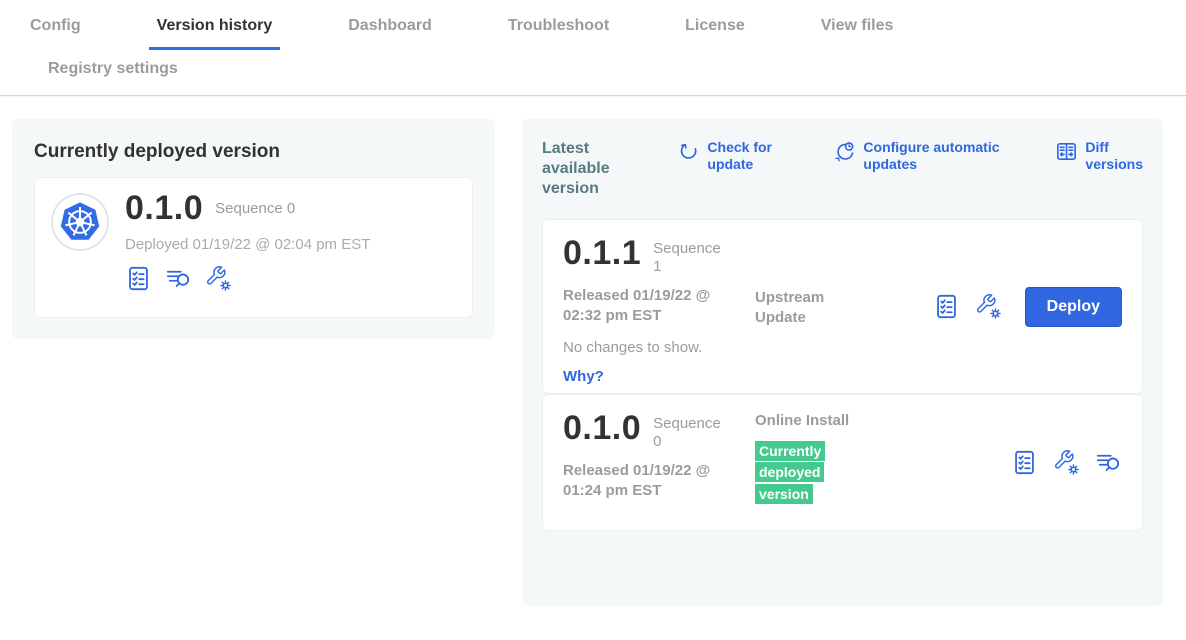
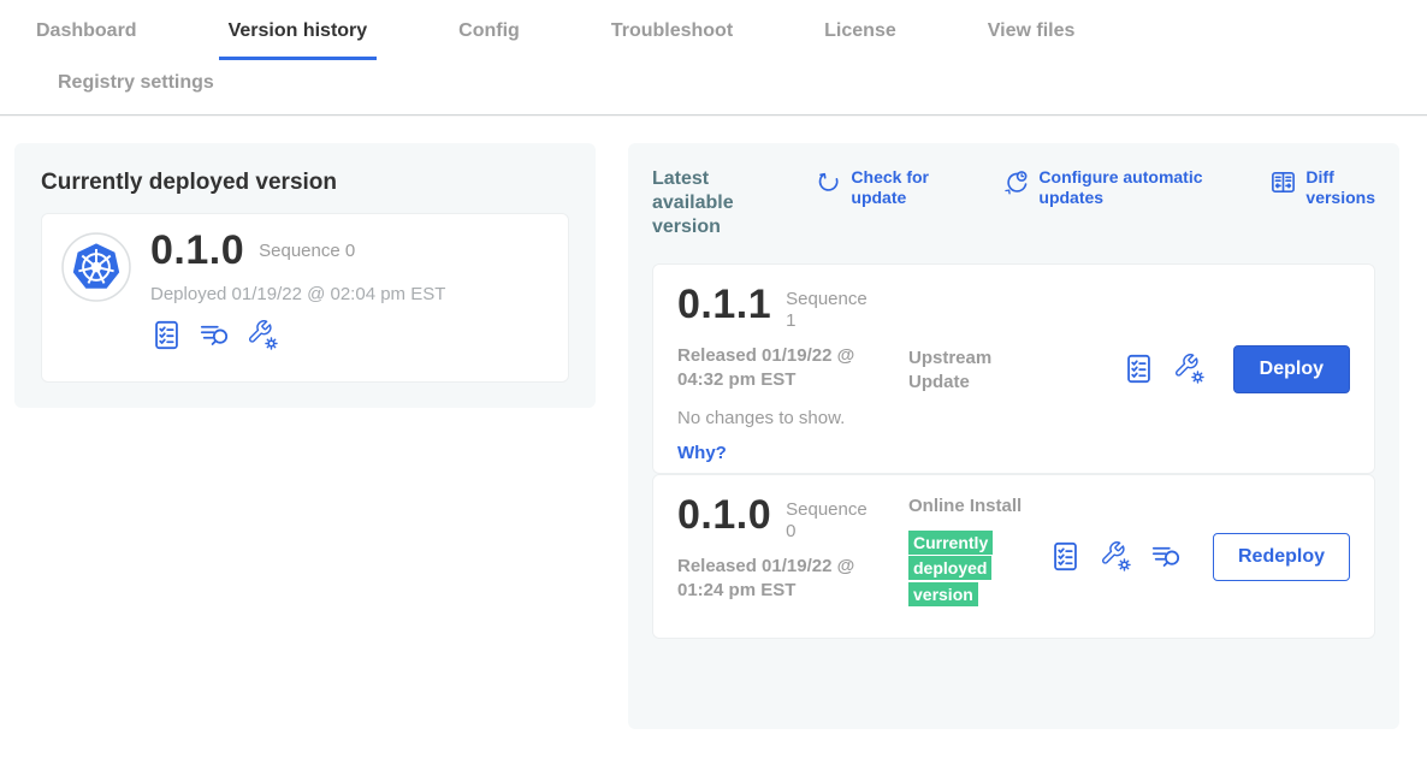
- Config
+ Dashboard
  Version history
- Dashboard
+ Config
  Troubleshoot
  License
  View files
  Registry settings
  Currently deployed version
  0.1.0
  Sequence 0
  Deployed 01/19/22 @ 02:04 pm EST
  Latest available version
  Check for update
  Configure automatic updates
  Diff versions
  0.1.1
  Sequence 1
- Released 01/19/22 @ 02:32 pm EST
+ Released 01/19/22 @ 04:32 pm EST
  No changes to show.
  Why?
  Upstream Update
  Deploy
  0.1.0
  Sequence 0
  Released 01/19/22 @ 01:24 pm EST
  Online Install
  Currently deployed version
+ Redeploy
